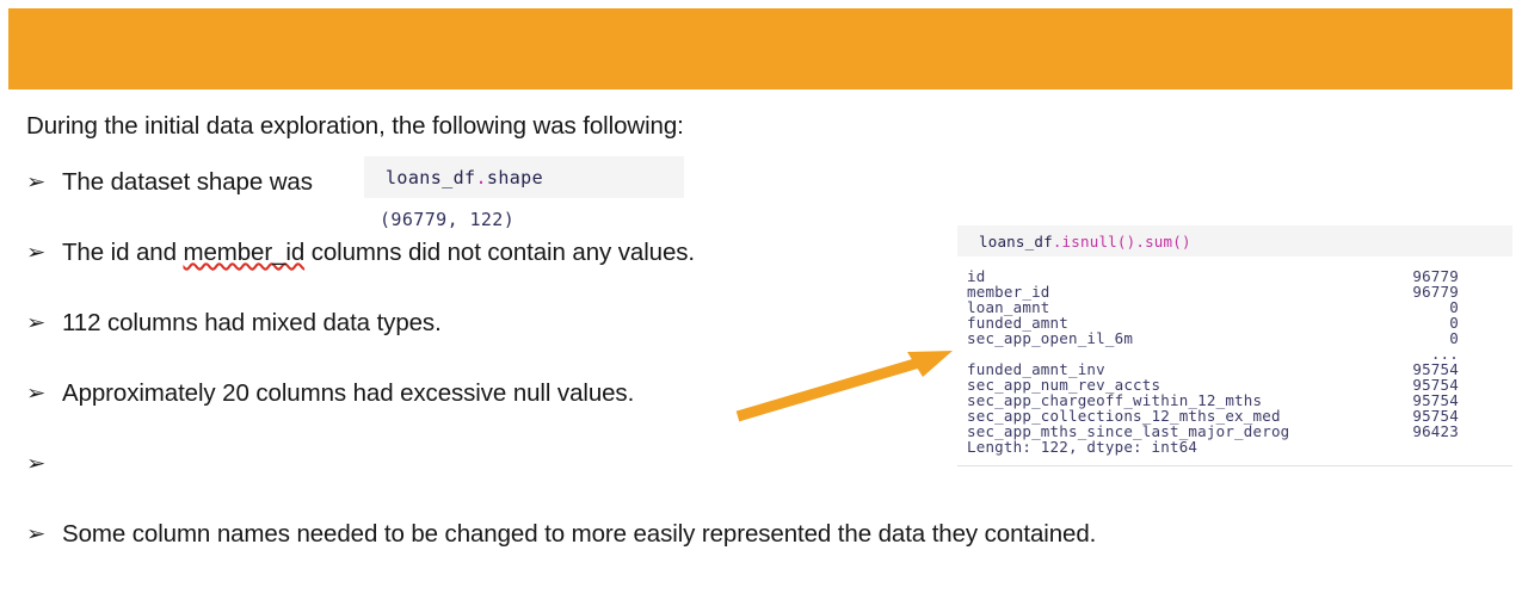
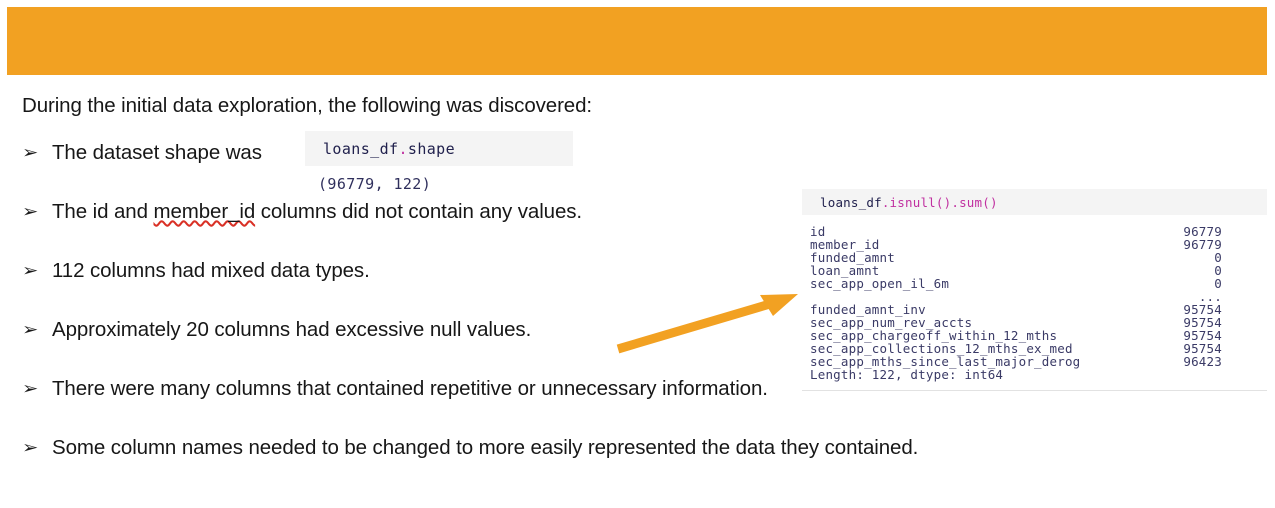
- During the initial data exploration, the following was following:
+ During the initial data exploration, the following was discovered:
  ➢
  The dataset shape was
  ➢
  The id and member_id columns did not contain any values.
  ➢
  112 columns had mixed data types.
  ➢
  Approximately 20 columns had excessive null values.
  ➢
+ There were many columns that contained repetitive or unnecessary information.
  ➢
  Some column names needed to be changed to more easily represented the data they contained.
  loans_df.shape
  (96779, 122)
  loans_df.isnull().sum()
  id
  96779
  member_id
  96779
- loan_amnt
+ funded_amnt
  0
- funded_amnt
+ loan_amnt
  0
  sec_app_open_il_6m
  0
  ...
  funded_amnt_inv
  95754
  sec_app_num_rev_accts
  95754
  sec_app_chargeoff_within_12_mths
  95754
  sec_app_collections_12_mths_ex_med
  95754
  sec_app_mths_since_last_major_derog
  96423
  Length: 122, dtype: int64
